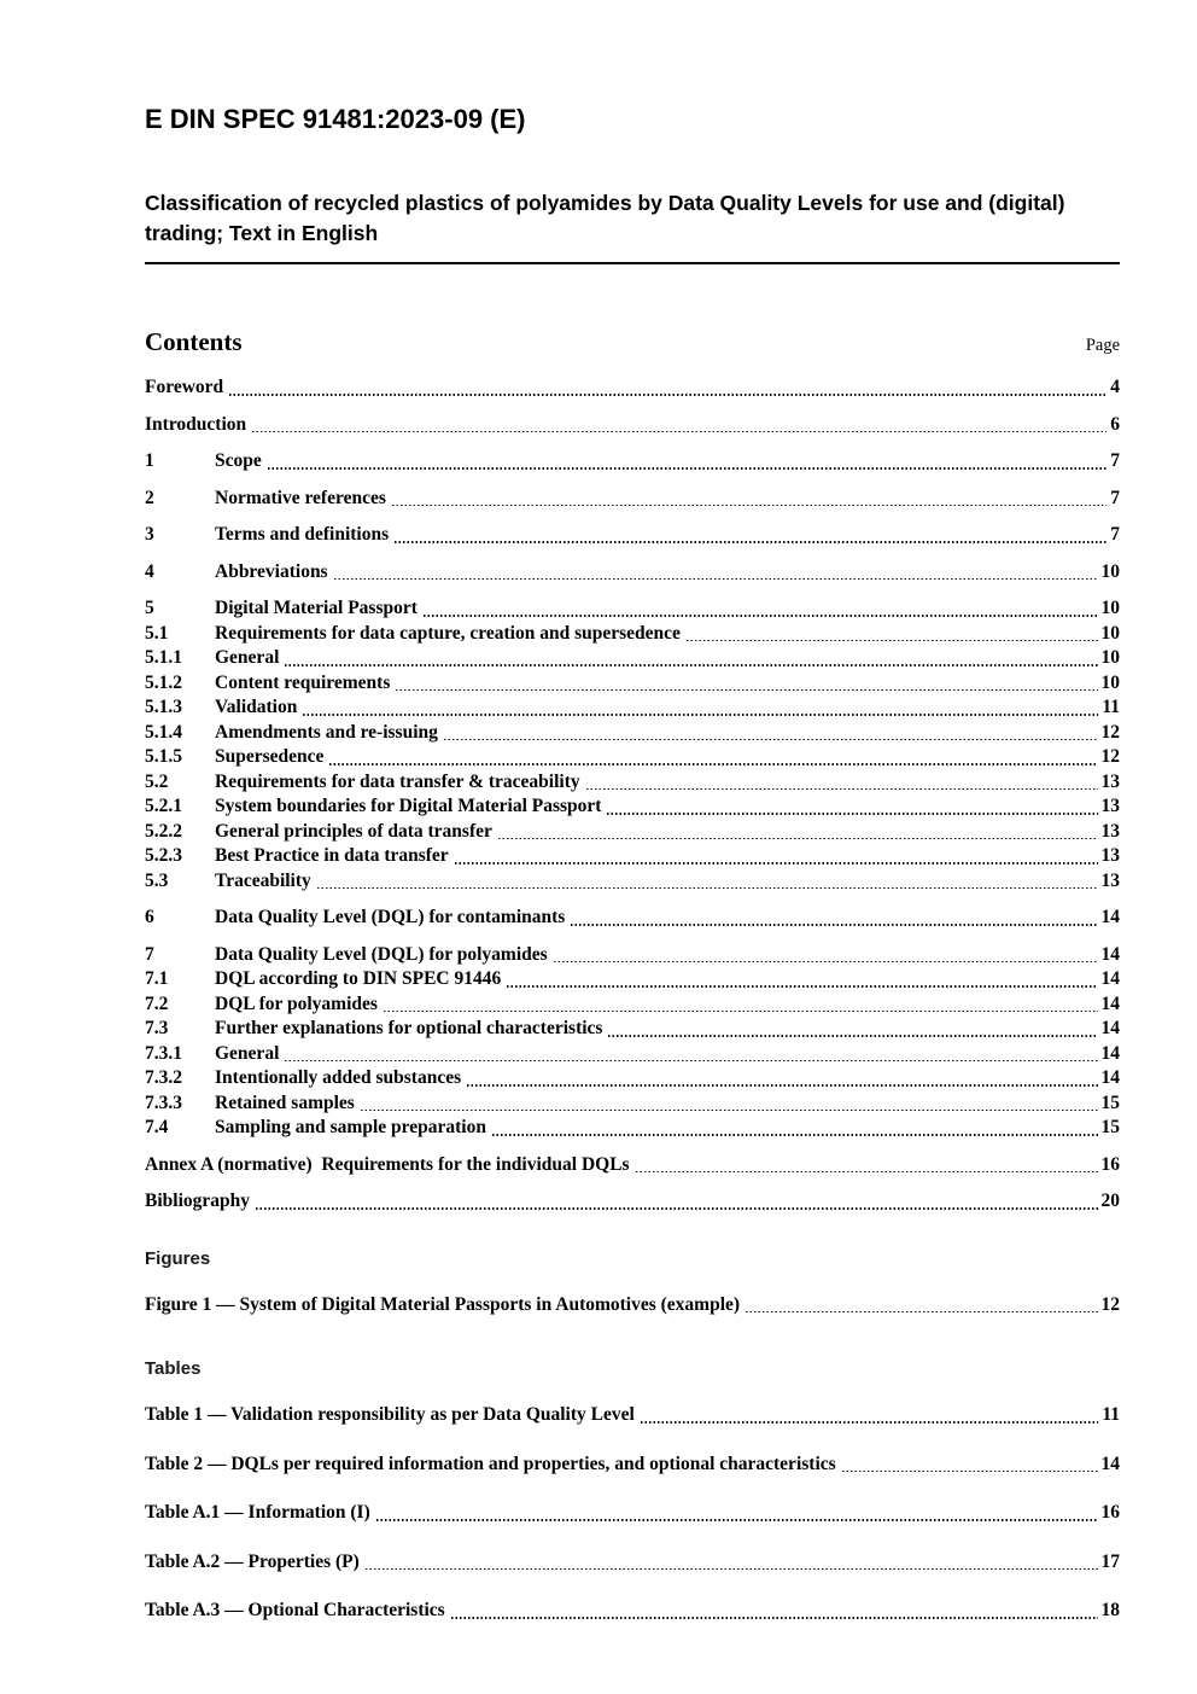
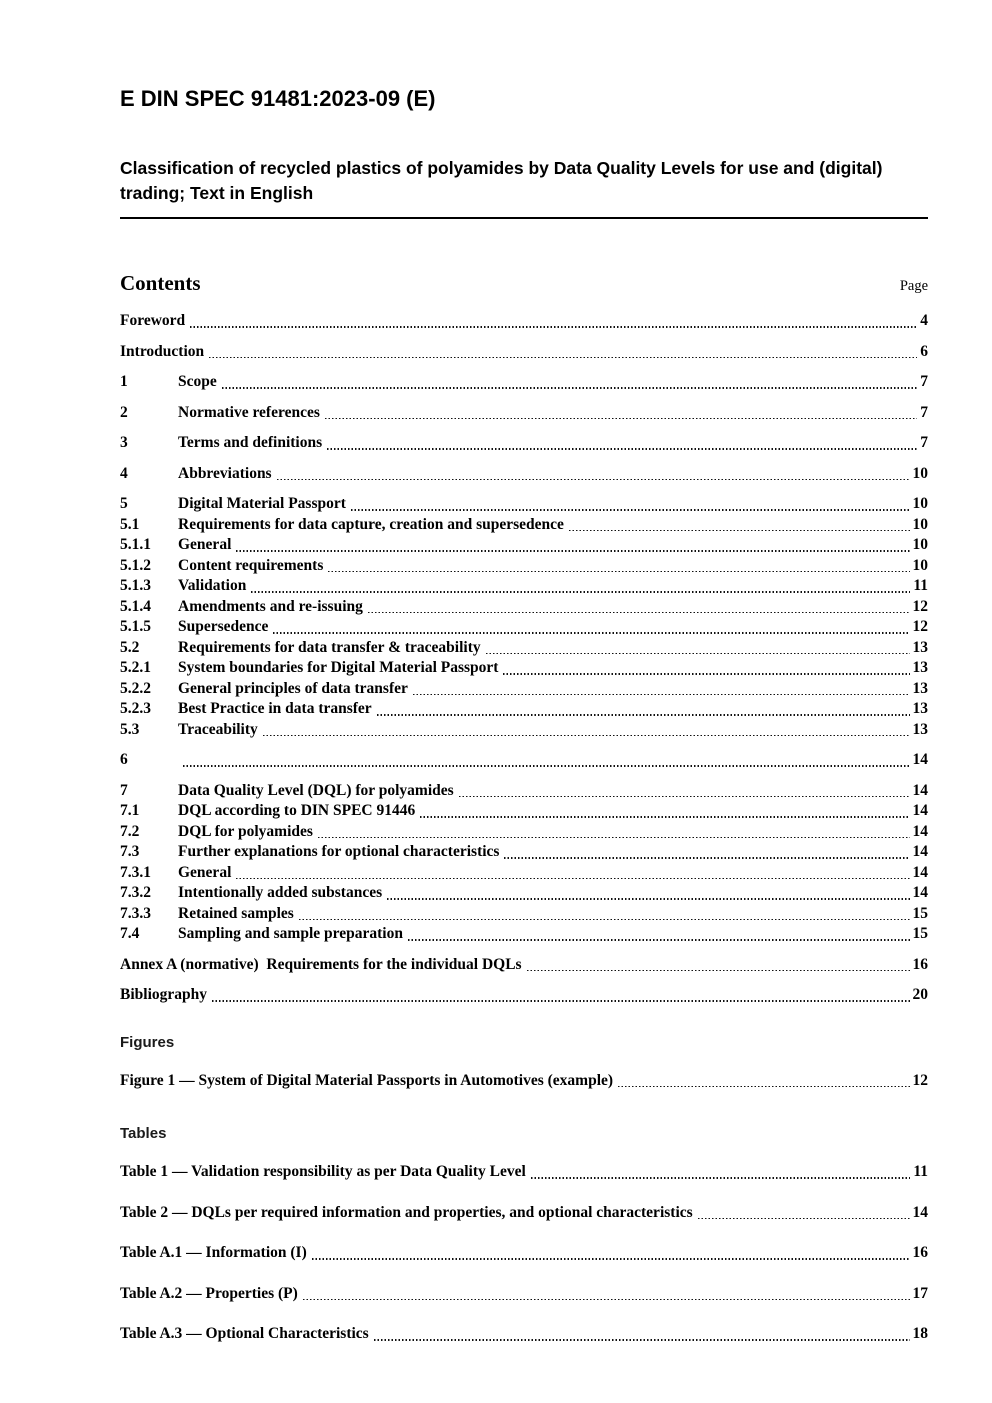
  E DIN SPEC 91481:2023-09 (E)
  Classification of recycled plastics of polyamides by Data Quality Levels for use and (digital) trading; Text in English
  Contents
  Page
  Foreword
  4
  Introduction
  6
  1
  Scope
  7
  2
  Normative references
  7
  3
  Terms and definitions
  7
  4
  Abbreviations
  10
  5
  Digital Material Passport
  10
  5.1
  Requirements for data capture, creation and supersedence
  10
  5.1.1
  General
  10
  5.1.2
  Content requirements
  10
  5.1.3
  Validation
  11
  5.1.4
  Amendments and re-issuing
  12
  5.1.5
  Supersedence
  12
  5.2
  Requirements for data transfer & traceability
  13
  5.2.1
  System boundaries for Digital Material Passport
  13
  5.2.2
  General principles of data transfer
  13
  5.2.3
  Best Practice in data transfer
  13
  5.3
  Traceability
  13
  6
- Data Quality Level (DQL) for contaminants
  14
  7
  Data Quality Level (DQL) for polyamides
  14
  7.1
  DQL according to DIN SPEC 91446
  14
  7.2
  DQL for polyamides
  14
  7.3
  Further explanations for optional characteristics
  14
  7.3.1
  General
  14
  7.3.2
  Intentionally added substances
  14
  7.3.3
  Retained samples
  15
  7.4
  Sampling and sample preparation
  15
  Annex A (normative) Requirements for the individual DQLs
  16
  Bibliography
  20
  Figures
  Figure 1 — System of Digital Material Passports in Automotives (example)
  12
  Tables
  Table 1 — Validation responsibility as per Data Quality Level
  11
  Table 2 — DQLs per required information and properties, and optional characteristics
  14
  Table A.1 — Information (I)
  16
  Table A.2 — Properties (P)
  17
  Table A.3 — Optional Characteristics
  18
